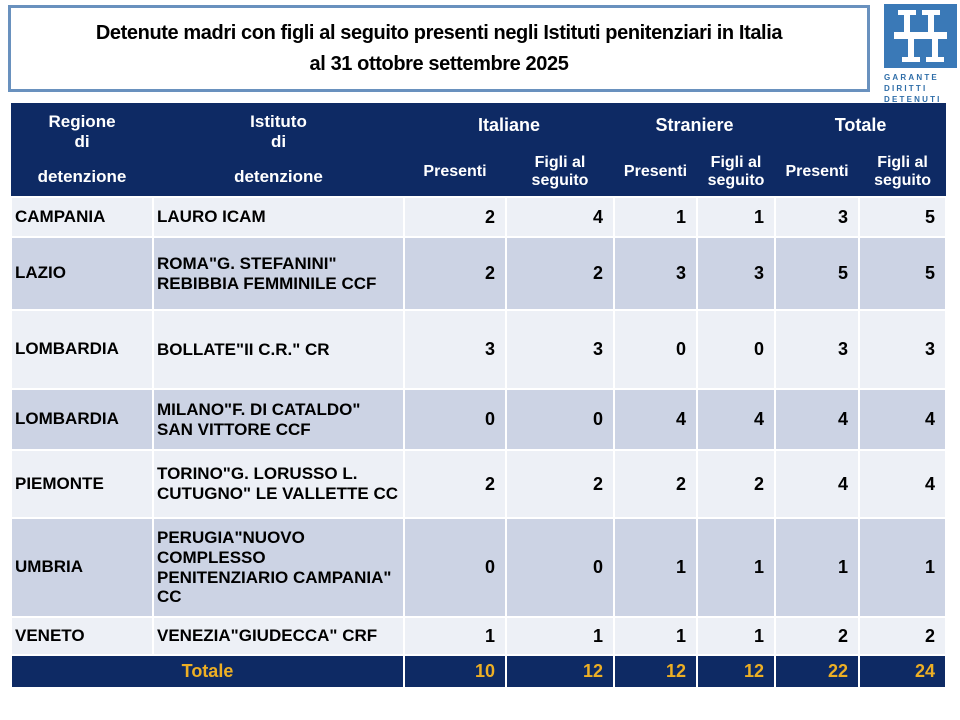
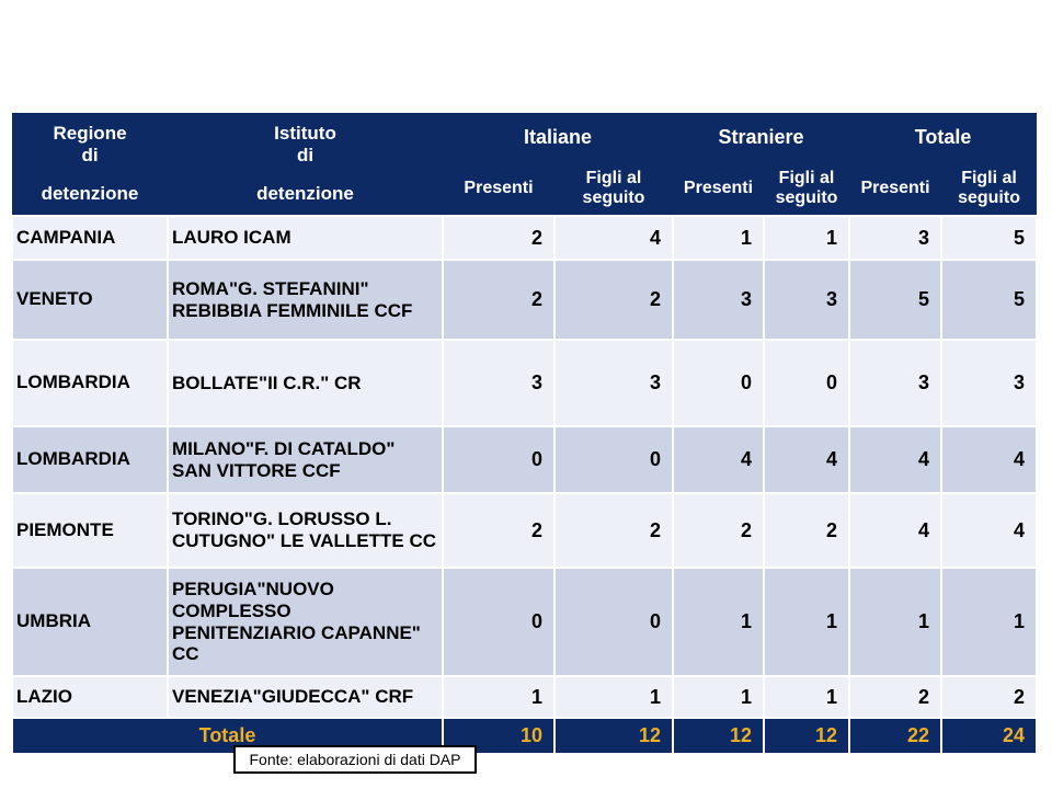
- Detenute madri con figli al seguito presenti negli Istituti penitenziari in Italia
- al 31 ottobre settembre 2025
- GARANTE
- DIRITTI
- DETENUTI
  Regione di detenzione	Istituto di detenzione	Italiane	Straniere	Totale
  Presenti	Figli al seguito	Presenti	Figli al seguito	Presenti	Figli al seguito
  CAMPANIA	LAURO ICAM	2	4	1	1	3	5
- LAZIO	ROMA"G. STEFANINI" REBIBBIA FEMMINILE CCF	2	2	3	3	5	5
+ VENETO	ROMA"G. STEFANINI" REBIBBIA FEMMINILE CCF	2	2	3	3	5	5
  LOMBARDIA	BOLLATE"II C.R." CR	3	3	0	0	3	3
  LOMBARDIA	MILANO"F. DI CATALDO" SAN VITTORE CCF	0	0	4	4	4	4
  PIEMONTE	TORINO"G. LORUSSO L. CUTUGNO" LE VALLETTE CC	2	2	2	2	4	4
- UMBRIA	PERUGIA"NUOVO COMPLESSO PENITENZIARIO CAMPANIA" CC	0	0	1	1	1	1
+ UMBRIA	PERUGIA"NUOVO COMPLESSO PENITENZIARIO CAPANNE" CC	0	0	1	1	1	1
- VENETO	VENEZIA"GIUDECCA" CRF	1	1	1	1	2	2
+ LAZIO	VENEZIA"GIUDECCA" CRF	1	1	1	1	2	2
  Totale	10	12	12	12	22	24
+ Fonte: elaborazioni di dati DAP
